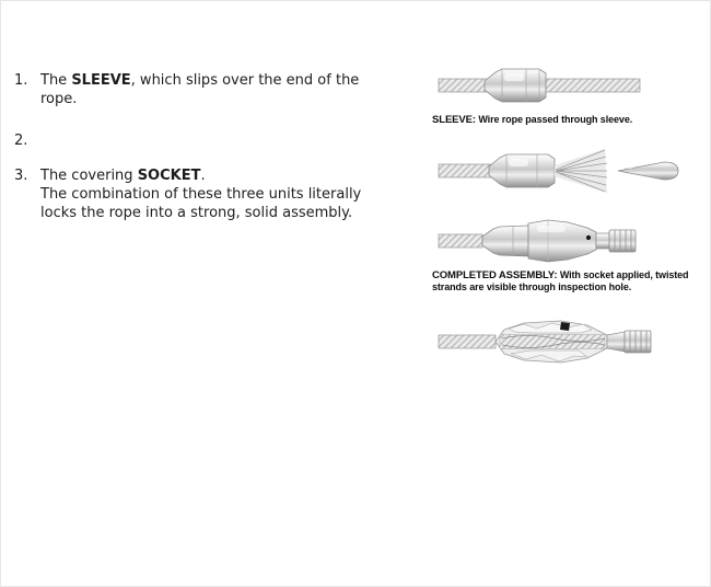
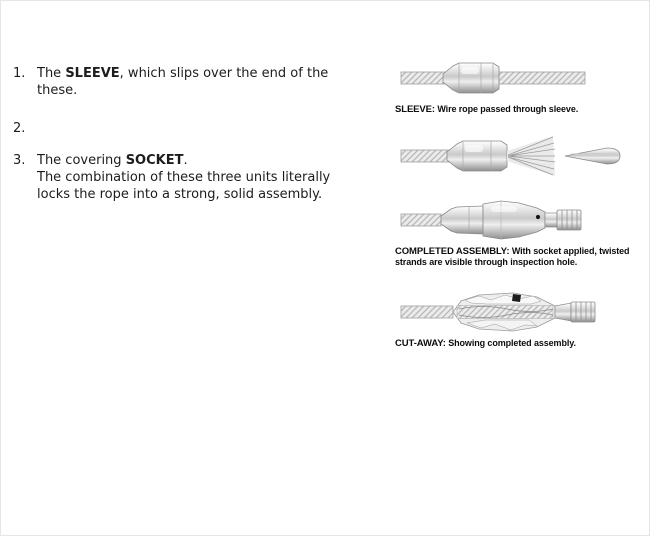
  1.
- The SLEEVE, which slips over the end of the rope.
+ The SLEEVE, which slips over the end of the these.
  2.
  3.
  The covering SOCKET.
  The combination of these three units literally locks the rope into a strong, solid assembly.
  SLEEVE: Wire rope passed through sleeve.
  COMPLETED ASSEMBLY: With socket applied, twisted strands are visible through inspection hole.
+ CUT-AWAY: Showing completed assembly.
